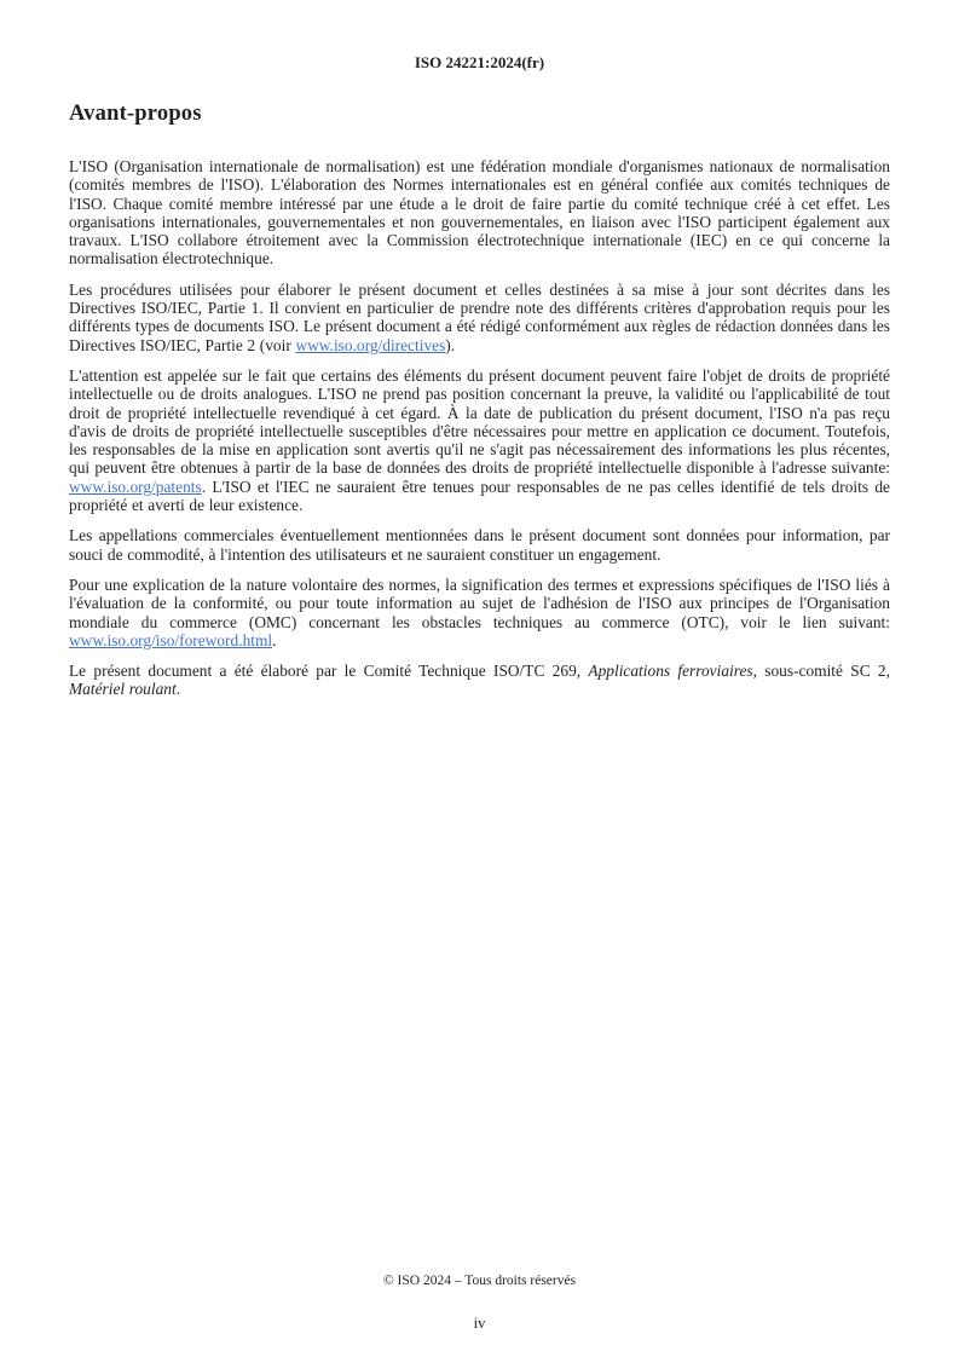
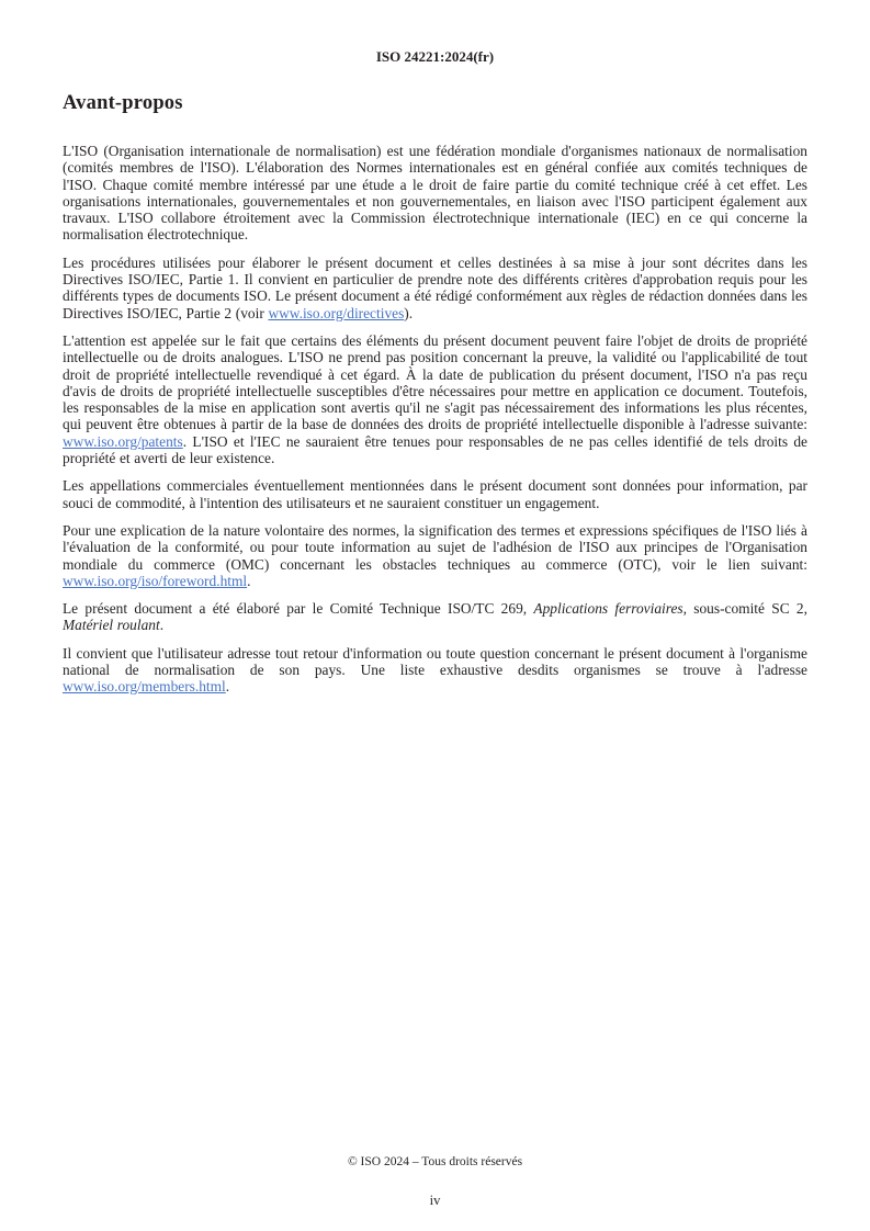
  ISO 24221:2024(fr)
  Avant-propos
  L'ISO (Organisation internationale de normalisation) est une fédération mondiale d'organismes nationaux de normalisation (comités membres de l'ISO). L'élaboration des Normes internationales est en général confiée aux comités techniques de l'ISO. Chaque comité membre intéressé par une étude a le droit de faire partie du comité technique créé à cet effet. Les organisations internationales, gouvernementales et non gouvernementales, en liaison avec l'ISO participent également aux travaux. L'ISO collabore étroitement avec la Commission électrotechnique internationale (IEC) en ce qui concerne la normalisation électrotechnique.
  Les procédures utilisées pour élaborer le présent document et celles destinées à sa mise à jour sont décrites dans les Directives ISO/IEC, Partie 1. Il convient en particulier de prendre note des différents critères d'approbation requis pour les différents types de documents ISO. Le présent document a été rédigé conformément aux règles de rédaction données dans les Directives ISO/IEC, Partie 2 (voir www.iso.org/directives).
  L'attention est appelée sur le fait que certains des éléments du présent document peuvent faire l'objet de droits de propriété intellectuelle ou de droits analogues. L'ISO ne prend pas position concernant la preuve, la validité ou l'applicabilité de tout droit de propriété intellectuelle revendiqué à cet égard. À la date de publication du présent document, l'ISO n'a pas reçu d'avis de droits de propriété intellectuelle susceptibles d'être nécessaires pour mettre en application ce document. Toutefois, les responsables de la mise en application sont avertis qu'il ne s'agit pas nécessairement des informations les plus récentes, qui peuvent être obtenues à partir de la base de données des droits de propriété intellectuelle disponible à l'adresse suivante: www.iso.org/patents. L'ISO et l'IEC ne sauraient être tenues pour responsables de ne pas celles identifié de tels droits de propriété et averti de leur existence.
  Les appellations commerciales éventuellement mentionnées dans le présent document sont données pour information, par souci de commodité, à l'intention des utilisateurs et ne sauraient constituer un engagement.
  Pour une explication de la nature volontaire des normes, la signification des termes et expressions spécifiques de l'ISO liés à l'évaluation de la conformité, ou pour toute information au sujet de l'adhésion de l'ISO aux principes de l'Organisation mondiale du commerce (OMC) concernant les obstacles techniques au commerce (OTC), voir le lien suivant: www.iso.org/iso/foreword.html.
  Le présent document a été élaboré par le Comité Technique ISO/TC 269, Applications ferroviaires, sous-comité SC 2, Matériel roulant.
+ Il convient que l'utilisateur adresse tout retour d'information ou toute question concernant le présent document à l'organisme national de normalisation de son pays. Une liste exhaustive desdits organismes se trouve à l'adresse www.iso.org/members.html.
  © ISO 2024 – Tous droits réservés
  iv
